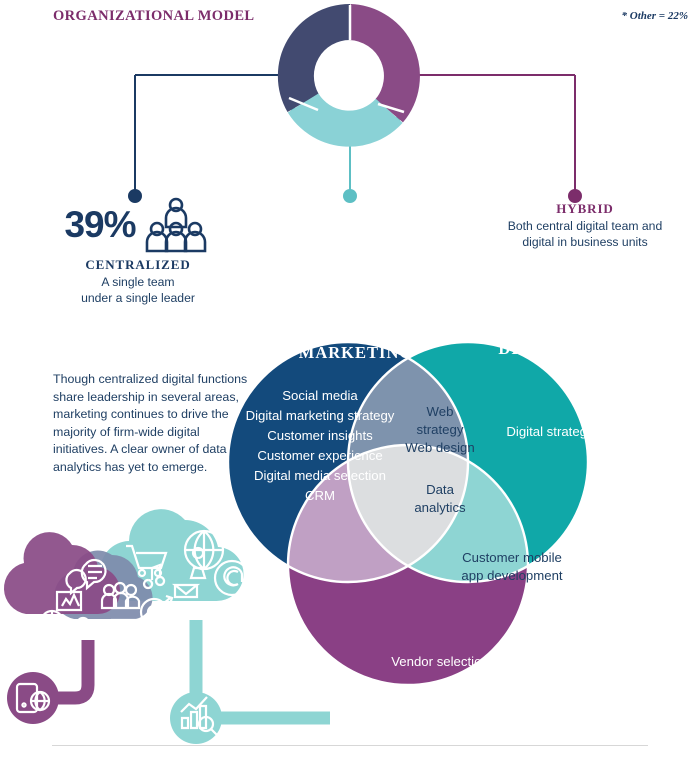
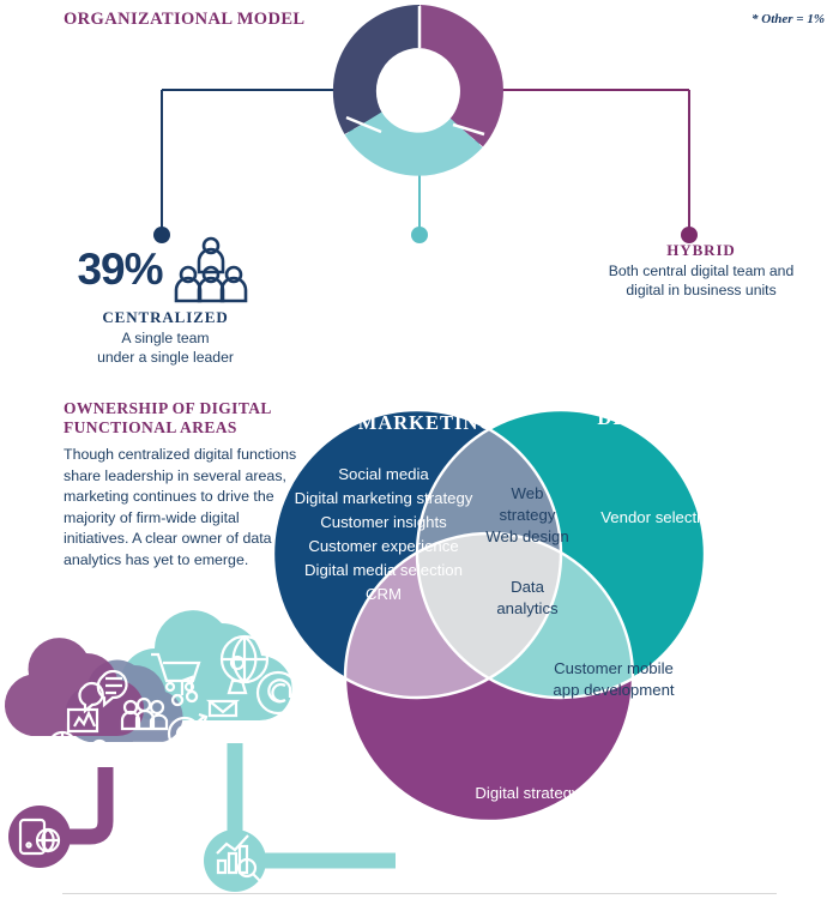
  ORGANIZATIONAL MODEL
- * Other = 22%
+ * Other = 1%
  39%
  CENTRALIZED
  A single team
  under a single leader
  HYBRID
  Both central digital team and
  digital in business units
+ OWNERSHIP OF DIGITAL
+ FUNCTIONAL AREAS
  Though centralized digital functions share leadership in several areas, marketing continues to drive the majority of firm-wide digital initiatives. A clear owner of data analytics has yet to emerge.
  MARKETING
  DIGITAL
  Social media
  Digital marketing strategy
  Customer insights
  Customer experience
  Digital media selection
  CRM
- Digital strategy
+ Vendor selection
  Web
  strategy
  Web design
  Data
  analytics
  Customer mobile
  app development
- Vendor selection
+ Digital strategy
